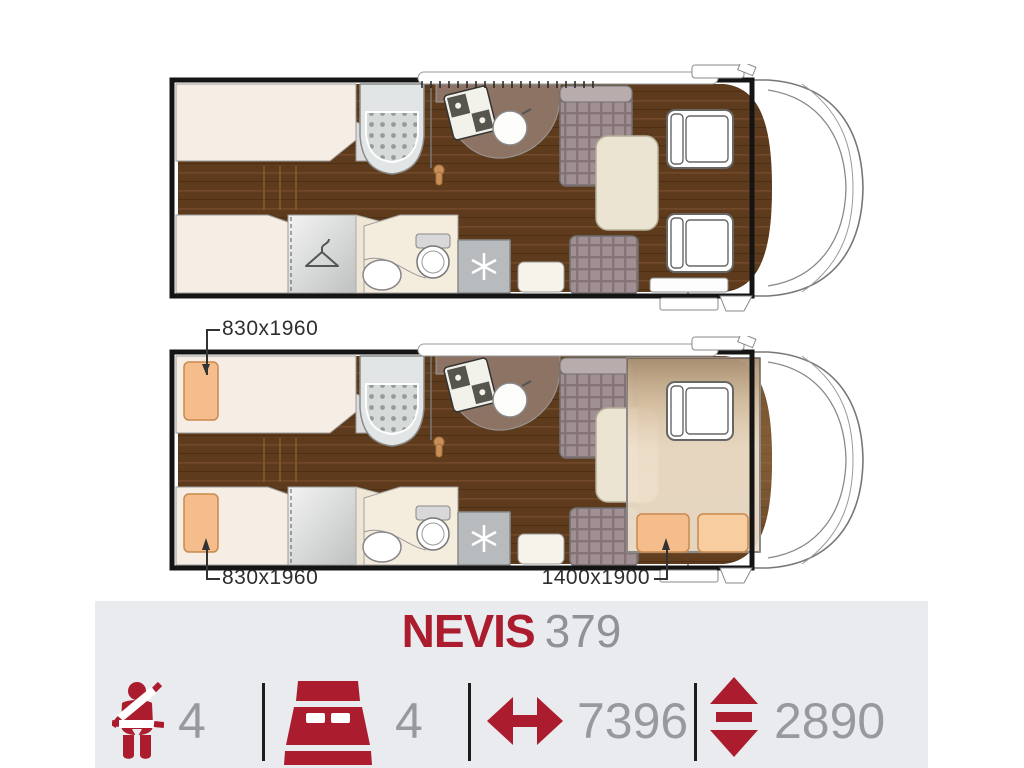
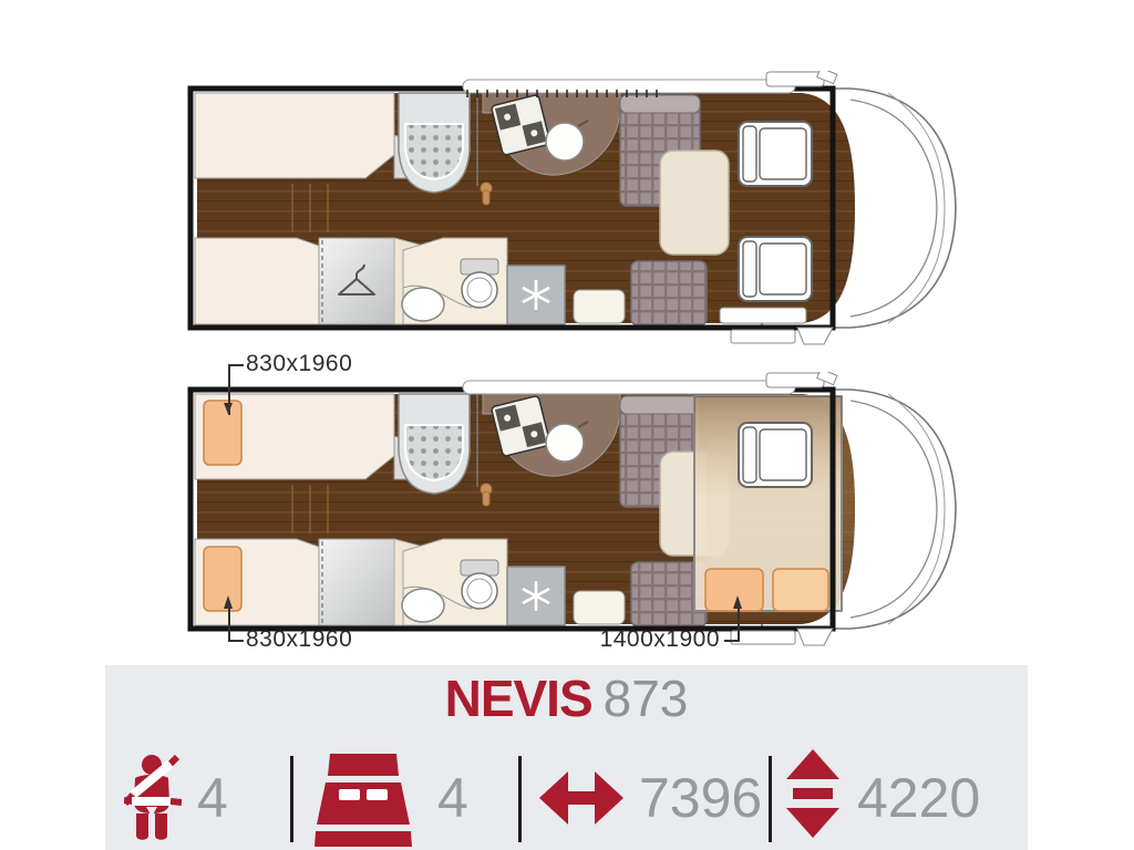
  830x1960
  830x1960
  1400x1900
- NEVIS 379
+ NEVIS 873
  4
  4
  7396
- 2890
+ 4220
